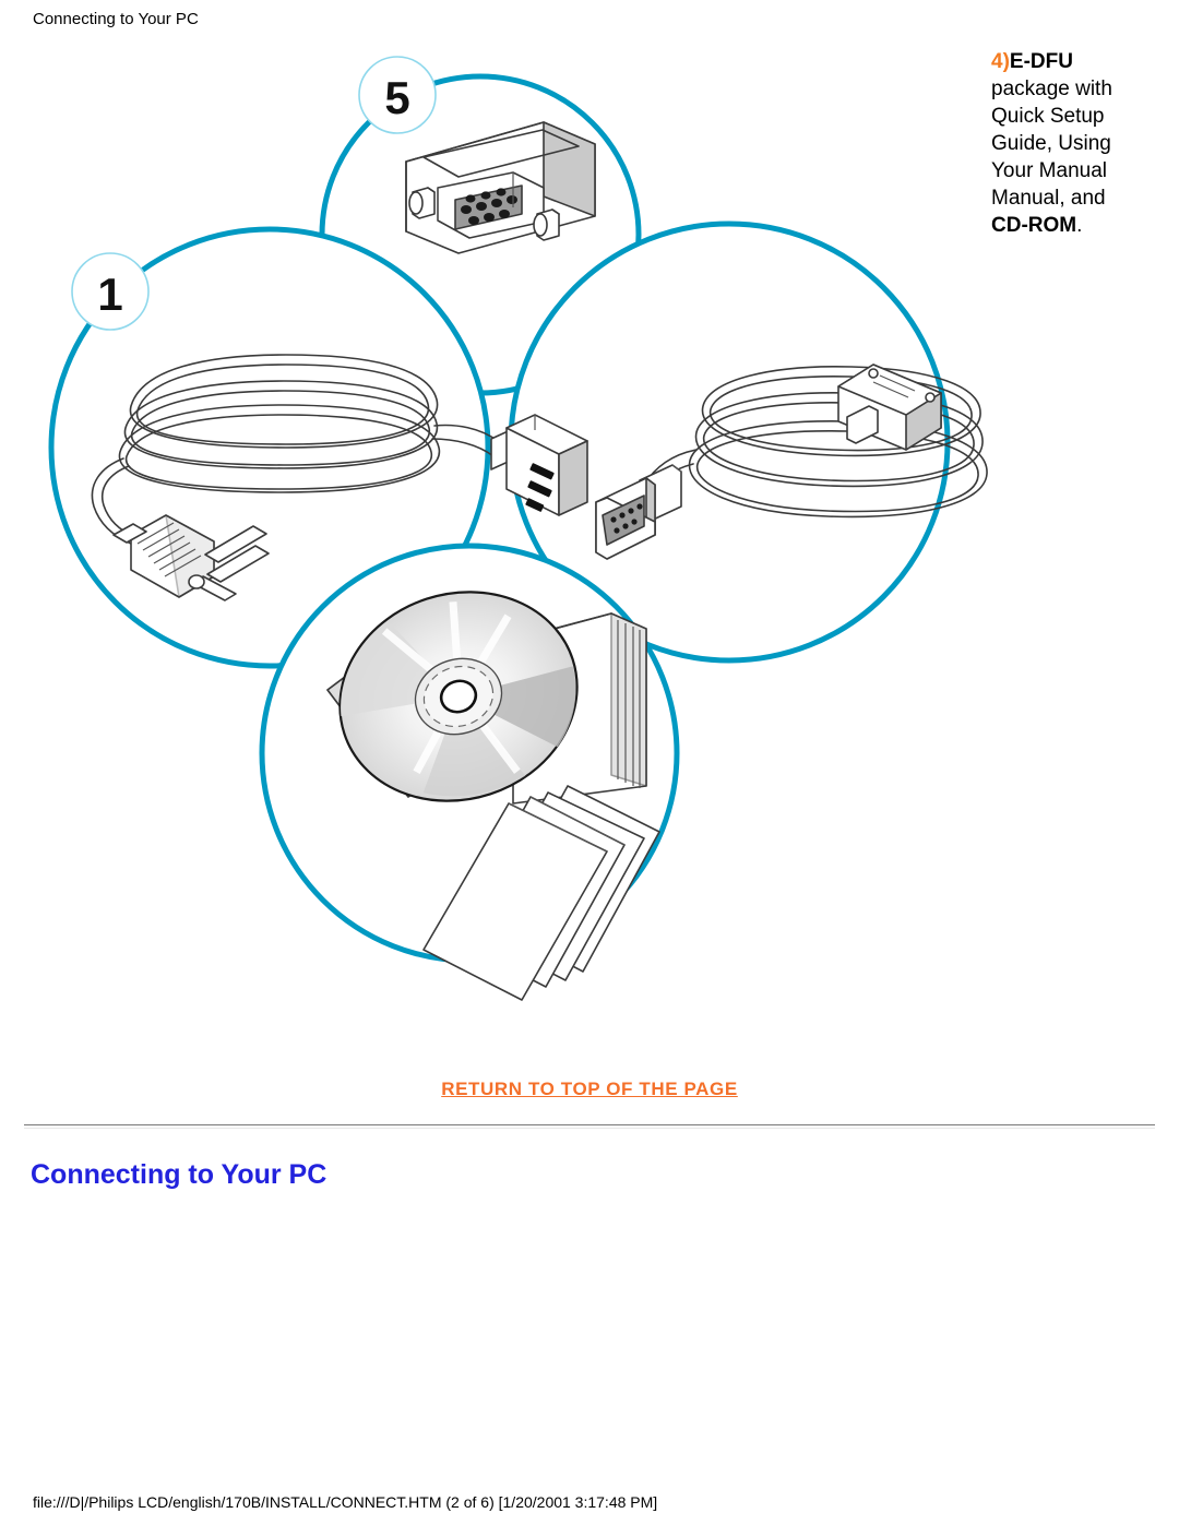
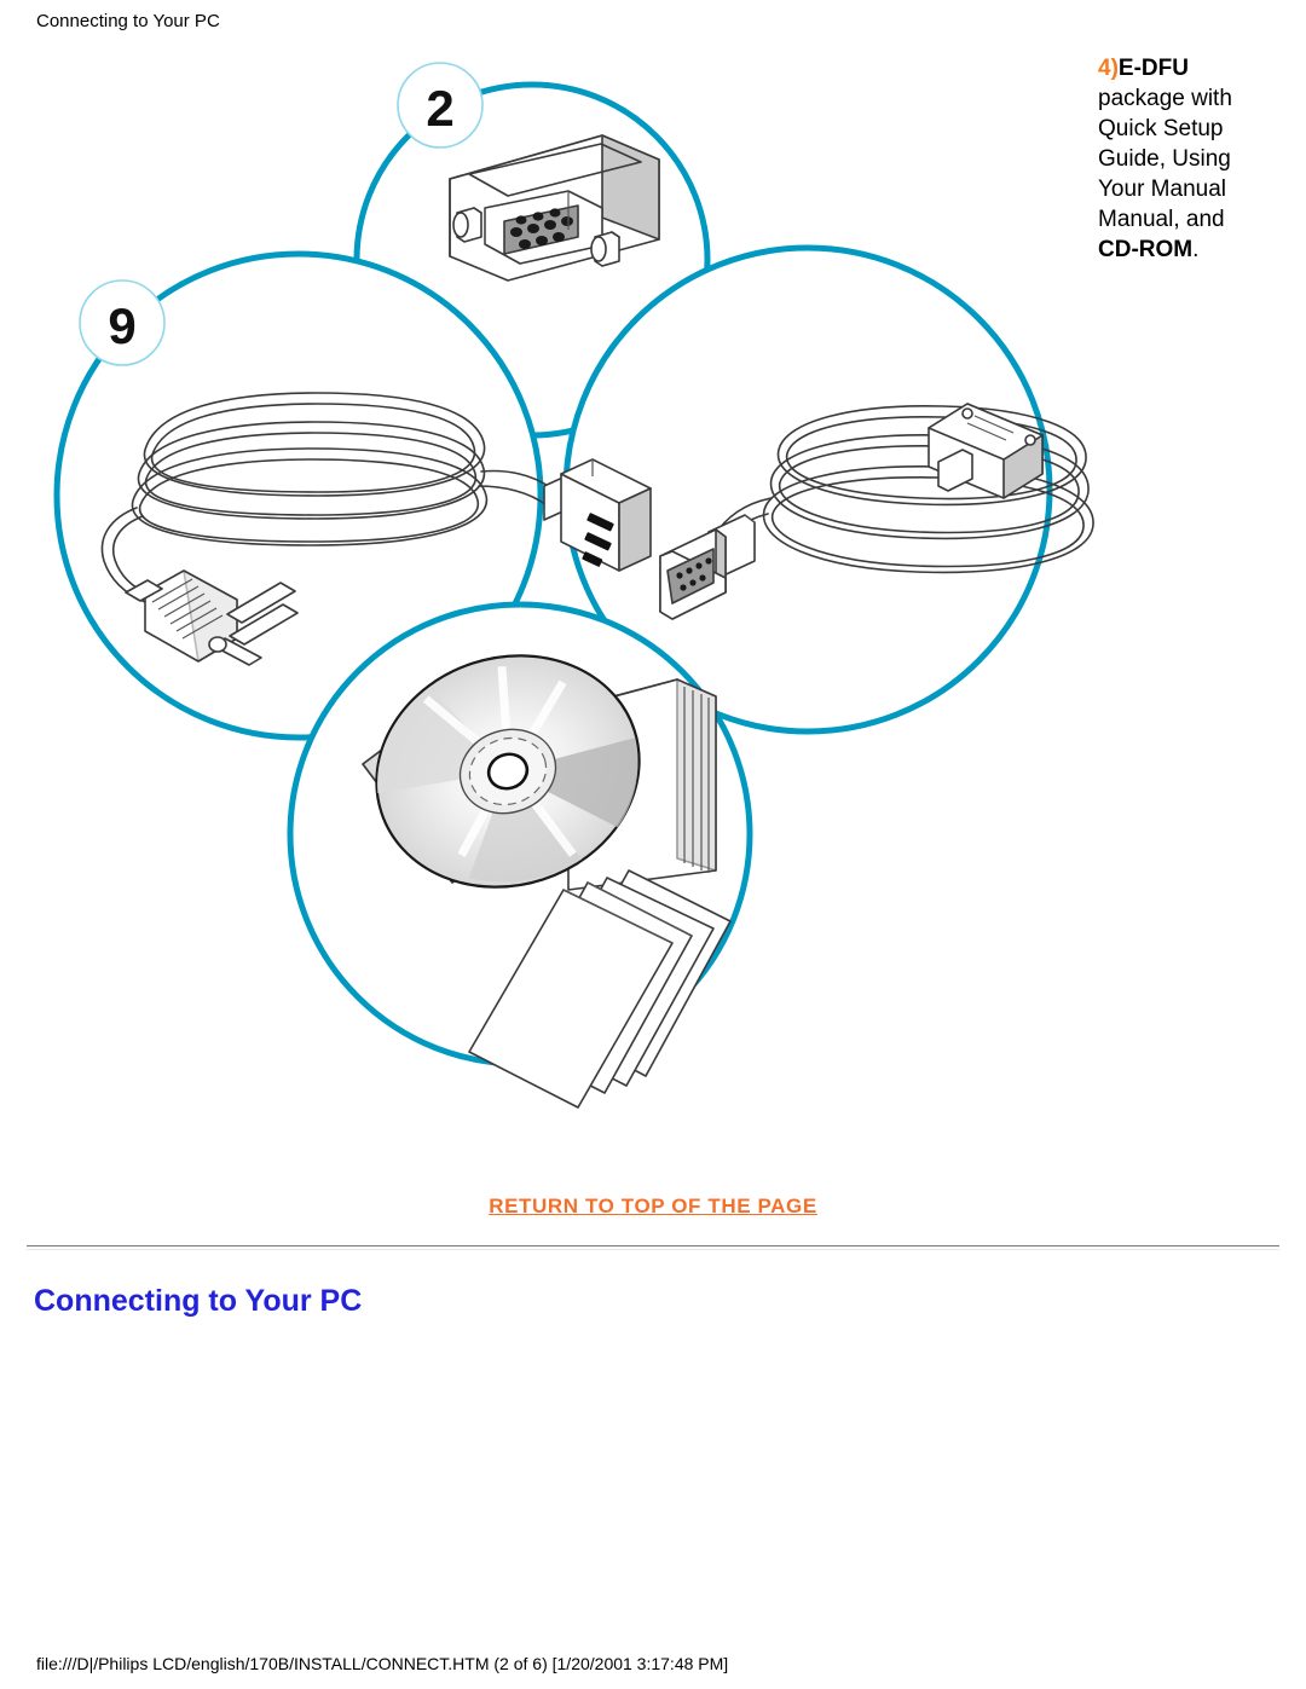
  Connecting to Your PC
- 1
+ 9
- 5
+ 2
  4)E-DFU package with Quick Setup Guide, Using Your Manual Manual, and CD-ROM.
  RETURN TO TOP OF THE PAGE
  Connecting to Your PC
  file:///D|/Philips LCD/english/170B/INSTALL/CONNECT.HTM (2 of 6) [1/20/2001 3:17:48 PM]
